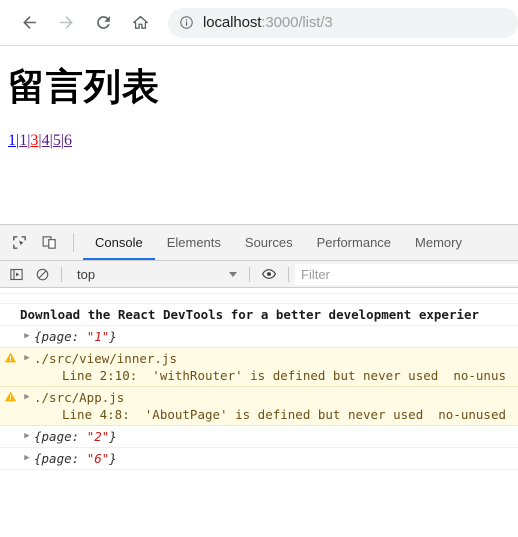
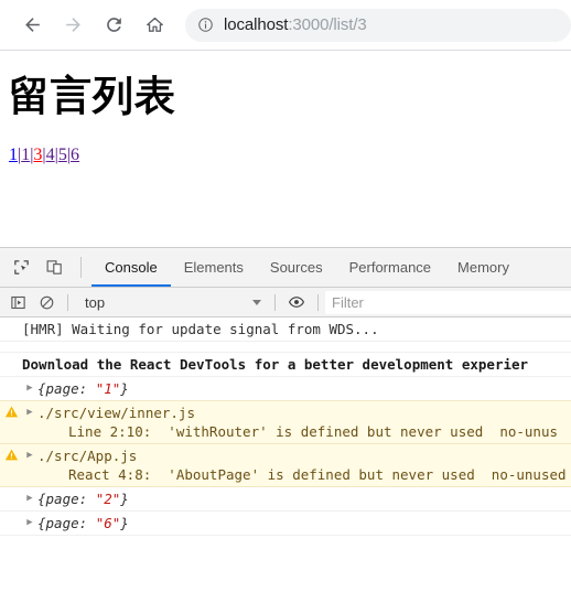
  localhost:3000/list/3
  留言列表
  1|1|3|4|5|6
  Console
  Elements
  Sources
  Performance
  Memory
  top
  Filter
+ [HMR] Waiting for update signal from WDS...
  Download the React DevTools for a better development experier
  ▶
  {page: "1"}
  ▶
  ./src/view/inner.js
  Line 2:10: 'withRouter' is defined but never used no-unus
  ▶
  ./src/App.js
- Line 4:8: 'AboutPage' is defined but never used no-unused
+ React 4:8: 'AboutPage' is defined but never used no-unused
  ▶
  {page: "2"}
  ▶
  {page: "6"}
